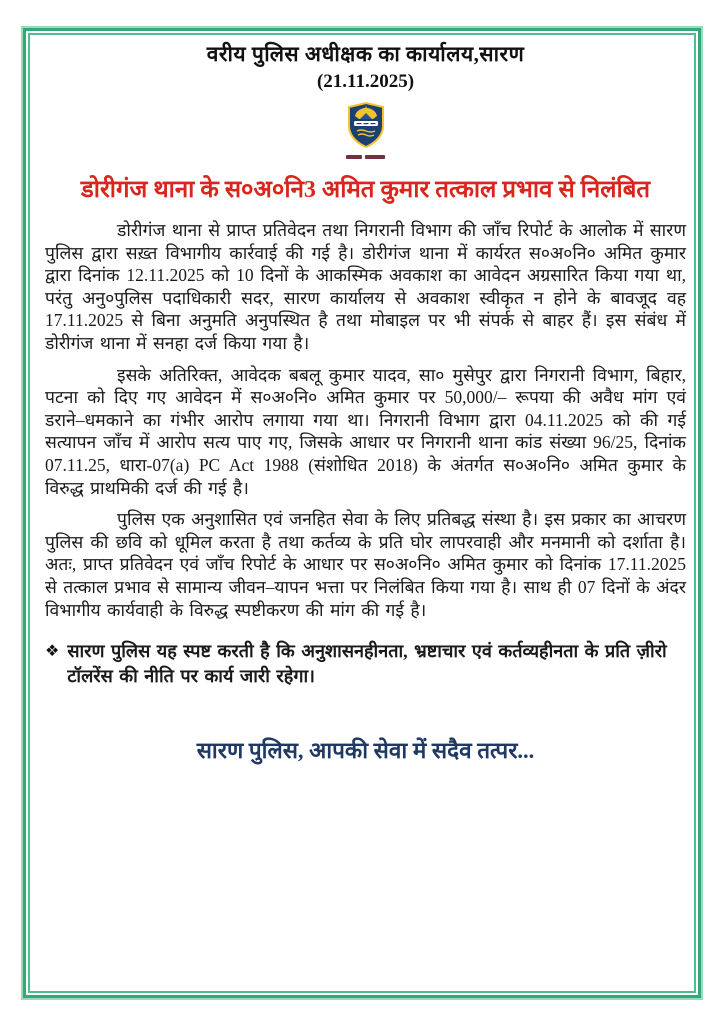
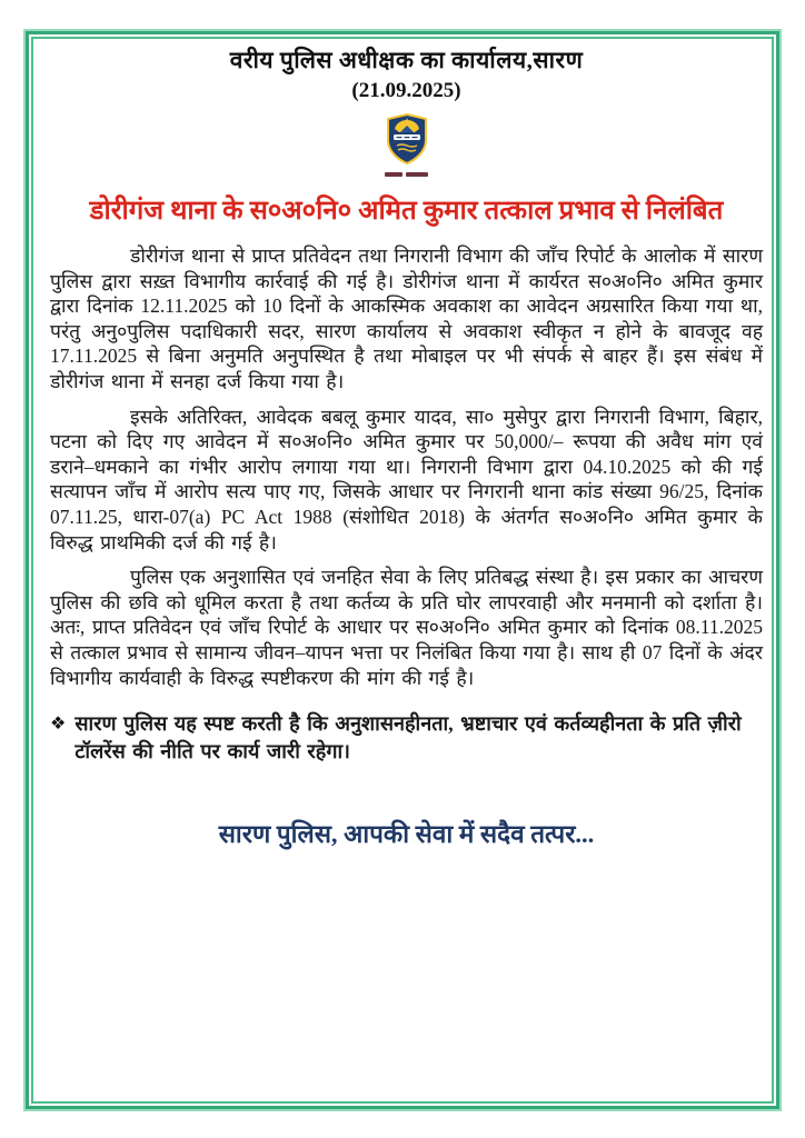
  वरीय पुलिस अधीक्षक का कार्यालय,सारण
- (21.11.2025)
+ (21.09.2025)
- डोरीगंज थाना के स०अ०नि3 अमित कुमार तत्काल प्रभाव से निलंबित
+ डोरीगंज थाना के स०अ०नि० अमित कुमार तत्काल प्रभाव से निलंबित
  डोरीगंज थाना से प्राप्त प्रतिवेदन तथा निगरानी विभाग की जाँच रिपोर्ट के आलोक में सारण पुलिस द्वारा सख़्त विभागीय कार्रवाई की गई है। डोरीगंज थाना में कार्यरत स०अ०नि० अमित कुमार द्वारा दिनांक 12.11.2025 को 10 दिनों के आकस्मिक अवकाश का आवेदन अग्रसारित किया गया था, परंतु अनु०पुलिस पदाधिकारी सदर, सारण कार्यालय से अवकाश स्वीकृत न होने के बावजूद वह 17.11.2025 से बिना अनुमति अनुपस्थित है तथा मोबाइल पर भी संपर्क से बाहर हैं। इस संबंध में डोरीगंज थाना में सनहा दर्ज किया गया है।
- इसके अतिरिक्त, आवेदक बबलू कुमार यादव, सा० मुसेपुर द्वारा निगरानी विभाग, बिहार, पटना को दिए गए आवेदन में स०अ०नि० अमित कुमार पर 50,000/– रूपया की अवैध मांग एवं डराने–धमकाने का गंभीर आरोप लगाया गया था। निगरानी विभाग द्वारा 04.11.2025 को की गई सत्यापन जाँच में आरोप सत्य पाए गए, जिसके आधार पर निगरानी थाना कांड संख्या 96/25, दिनांक 07.11.25, धारा-07(a) PC Act 1988 (संशोधित 2018) के अंतर्गत स०अ०नि० अमित कुमार के विरुद्ध प्राथमिकी दर्ज की गई है।
+ इसके अतिरिक्त, आवेदक बबलू कुमार यादव, सा० मुसेपुर द्वारा निगरानी विभाग, बिहार, पटना को दिए गए आवेदन में स०अ०नि० अमित कुमार पर 50,000/– रूपया की अवैध मांग एवं डराने–धमकाने का गंभीर आरोप लगाया गया था। निगरानी विभाग द्वारा 04.10.2025 को की गई सत्यापन जाँच में आरोप सत्य पाए गए, जिसके आधार पर निगरानी थाना कांड संख्या 96/25, दिनांक 07.11.25, धारा-07(a) PC Act 1988 (संशोधित 2018) के अंतर्गत स०अ०नि० अमित कुमार के विरुद्ध प्राथमिकी दर्ज की गई है।
- पुलिस एक अनुशासित एवं जनहित सेवा के लिए प्रतिबद्ध संस्था है। इस प्रकार का आचरण पुलिस की छवि को धूमिल करता है तथा कर्तव्य के प्रति घोर लापरवाही और मनमानी को दर्शाता है। अतः, प्राप्त प्रतिवेदन एवं जाँच रिपोर्ट के आधार पर स०अ०नि० अमित कुमार को दिनांक 17.11.2025 से तत्काल प्रभाव से सामान्य जीवन–यापन भत्ता पर निलंबित किया गया है। साथ ही 07 दिनों के अंदर विभागीय कार्यवाही के विरुद्ध स्पष्टीकरण की मांग की गई है।
+ पुलिस एक अनुशासित एवं जनहित सेवा के लिए प्रतिबद्ध संस्था है। इस प्रकार का आचरण पुलिस की छवि को धूमिल करता है तथा कर्तव्य के प्रति घोर लापरवाही और मनमानी को दर्शाता है। अतः, प्राप्त प्रतिवेदन एवं जाँच रिपोर्ट के आधार पर स०अ०नि० अमित कुमार को दिनांक 08.11.2025 से तत्काल प्रभाव से सामान्य जीवन–यापन भत्ता पर निलंबित किया गया है। साथ ही 07 दिनों के अंदर विभागीय कार्यवाही के विरुद्ध स्पष्टीकरण की मांग की गई है।
  ❖
  सारण पुलिस यह स्पष्ट करती है कि अनुशासनहीनता, भ्रष्टाचार एवं कर्तव्यहीनता के प्रति ज़ीरो टॉलरेंस की नीति पर कार्य जारी रहेगा।
  सारण पुलिस, आपकी सेवा में सदैव तत्पर...
